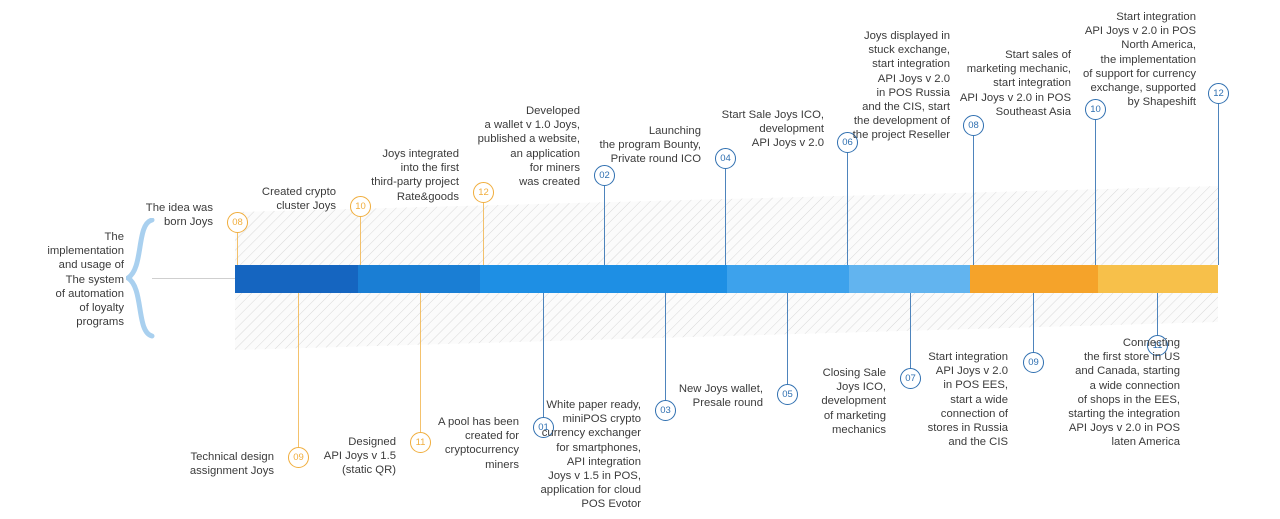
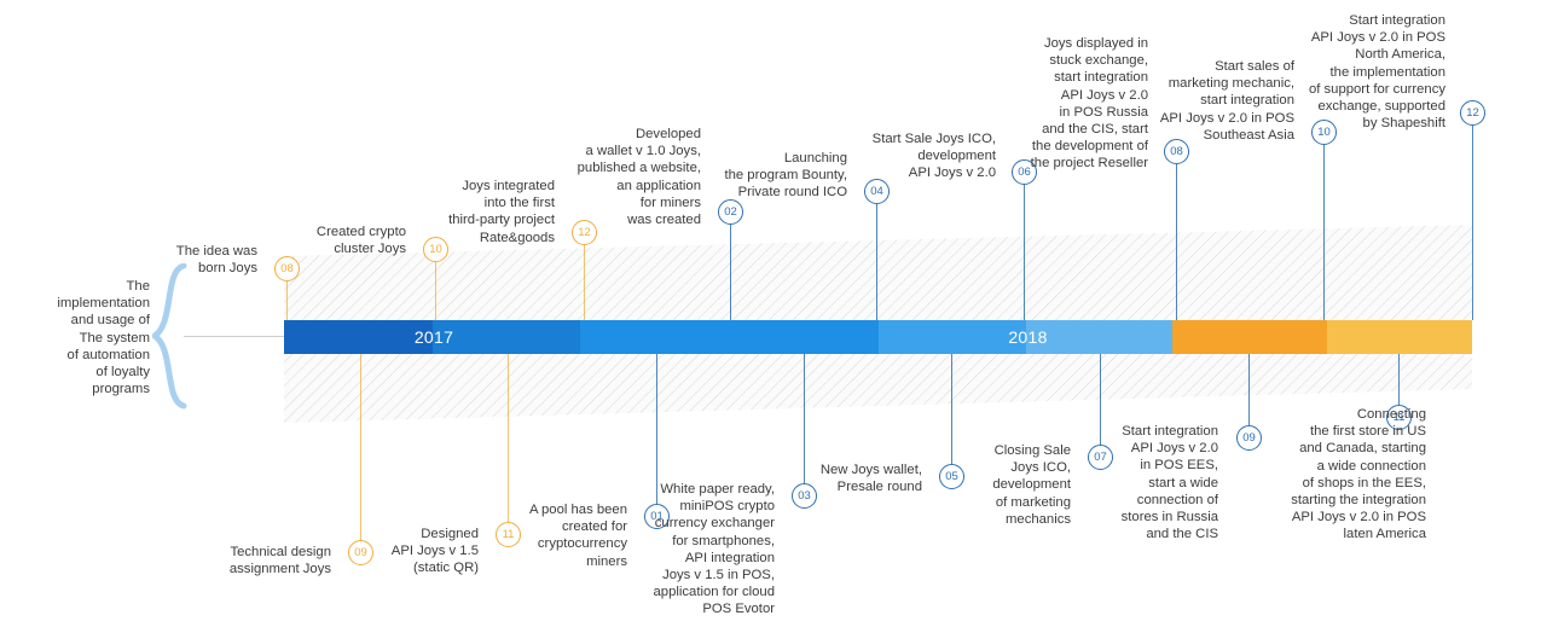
  The
  implementation
  and usage of
  The system
  of automation
  of loyalty
  programs
+ 2017
+ 2018
  08
  The idea was
  born Joys
  10
  Created crypto
  cluster Joys
  12
  Joys integrated
  into the first
  third-party project
  Rate&goods
  02
  Developed
  a wallet v 1.0 Joys,
  published a website,
  an application
  for miners
  was created
  04
  Launching
  the program Bounty,
  Private round ICO
  06
  Start Sale Joys ICO,
  development
  API Joys v 2.0
  08
  Joys displayed in
  stuck exchange,
  start integration
  API Joys v 2.0
  in POS Russia
  and the CIS, start
  the development of
  the project Reseller
  10
  Start sales of
  marketing mechanic,
  start integration
  API Joys v 2.0 in POS
  Southeast Asia
  12
  Start integration
  API Joys v 2.0 in POS
  North America,
  the implementation
  of support for currency
  exchange, supported
  by Shapeshift
  09
  Technical design
  assignment Joys
  11
  Designed
  API Joys v 1.5
  (static QR)
  01
  A pool has been
  created for
  cryptocurrency
  miners
  03
  White paper ready,
  miniPOS crypto
  currency exchanger
  for smartphones,
  API integration
  Joys v 1.5 in POS,
  application for cloud
  POS Evotor
  05
  New Joys wallet,
  Presale round
  07
  Closing Sale
  Joys ICO,
  development
  of marketing
  mechanics
  09
  Start integration
  API Joys v 2.0
  in POS EES,
  start a wide
  connection of
  stores in Russia
  and the CIS
  11
  Connecting
  the first store in US
  and Canada, starting
  a wide connection
  of shops in the EES,
  starting the integration
  API Joys v 2.0 in POS
  laten America
